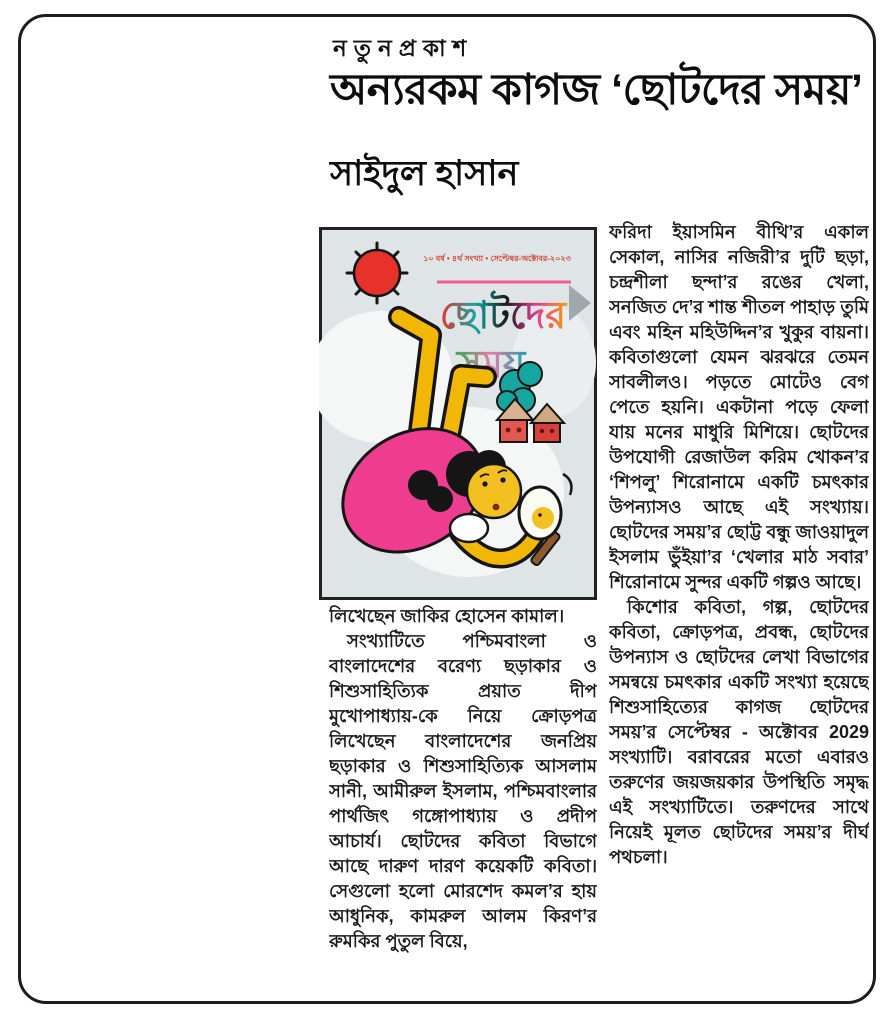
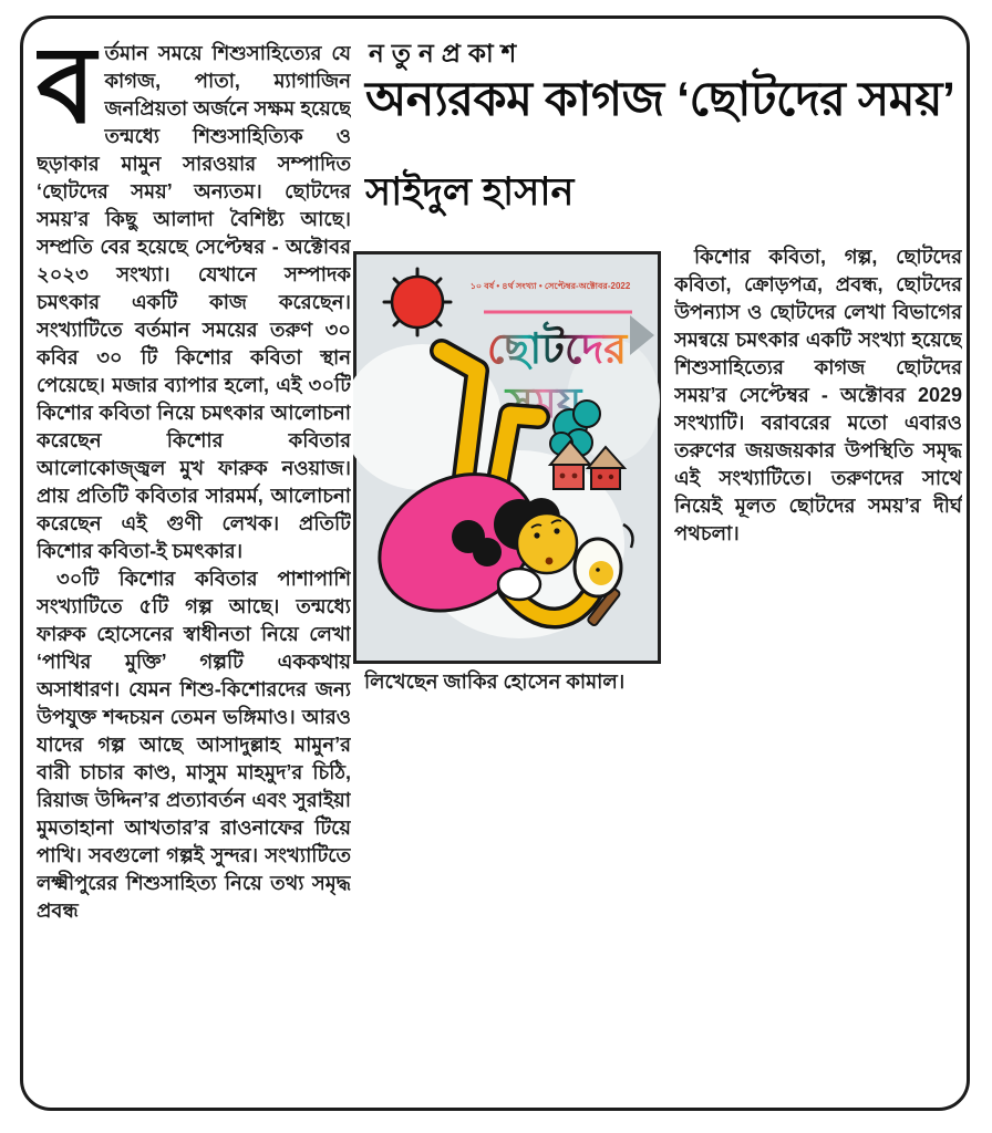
  নতুনপ্রকাশ
  অন্যরকম কাগজ ‘ছোটদের সময়’
  সাইদুল হাসান
+ ব
+ র্তমান সময়ে শিশুসাহিত্যের যে কাগজ, পাতা, ম্যাগাজিন জনপ্রিয়তা অর্জনে সক্ষম হয়েছে তন্মধ্যে শিশুসাহিত্যিক ও ছড়াকার মামুন সারওয়ার সম্পাদিত ‘ছোটদের সময়’ অন্যতম। ছোটদের সময়’র কিছু আলাদা বৈশিষ্ট্য আছে। সম্প্রতি বের হয়েছে সেপ্টেম্বর - অক্টোবর ২০২৩ সংখ্যা। যেখানে সম্পাদক চমৎকার একটি কাজ করেছেন। সংখ্যাটিতে বর্তমান সময়ের তরুণ ৩০ কবির ৩০ টি কিশোর কবিতা স্থান পেয়েছে। মজার ব্যাপার হলো, এই ৩০টি কিশোর কবিতা নিয়ে চমৎকার আলোচনা করেছেন কিশোর কবিতার আলোকোজ্জ্বল মুখ ফারুক নওয়াজ। প্রায় প্রতিটি কবিতার সারমর্ম, আলোচনা করেছেন এই গুণী লেখক। প্রতিটি কিশোর কবিতা-ই চমৎকার।
+ ৩০টি কিশোর কবিতার পাশাপাশি সংখ্যাটিতে ৫টি গল্প আছে। তন্মধ্যে ফারুক হোসেনের স্বাধীনতা নিয়ে লেখা ‘পাখির মুক্তি’ গল্পটি এককথায় অসাধারণ। যেমন শিশু-কিশোরদের জন্য উপযুক্ত শব্দচয়ন তেমন ভঙ্গিমাও। আরও যাদের গল্প আছে আসাদুল্লাহ মামুন’র বারী চাচার কাণ্ড, মাসুম মাহমুদ’র চিঠি, রিয়াজ উদ্দিন’র প্রত্যাবর্তন এবং সুরাইয়া মুমতাহানা আখতার’র রাওনাফের টিয়ে পাখি। সবগুলো গল্পই সুন্দর। সংখ্যাটিতে লক্ষ্মীপুরের শিশুসাহিত্য নিয়ে তথ্য সমৃদ্ধ প্রবন্ধ
- ১০ বর্ষ • ৪র্থ সংখ্যা • সেপ্টেম্বর-অক্টোবর-২০২৩
+ ১০ বর্ষ • ৪র্থ সংখ্যা • সেপ্টেম্বর-অক্টোবর-2022
  ছোটদের
  ময়
  লিখেছেন জাকির হোসেন কামাল।
- সংখ্যাটিতে পশ্চিমবাংলা ও বাংলাদেশের বরেণ্য ছড়াকার ও শিশুসাহিত্যিক প্রয়াত দীপ মুখোপাধ্যায়-কে নিয়ে ক্রোড়পত্র লিখেছেন বাংলাদেশের জনপ্রিয় ছড়াকার ও শিশুসাহিত্যিক আসলাম সানী, আমীরুল ইসলাম, পশ্চিমবাংলার পার্থজিৎ গঙ্গোপাধ্যায় ও প্রদীপ আচার্য। ছোটদের কবিতা বিভাগে আছে দারুণ দারণ কয়েকটি কবিতা। সেগুলো হলো মোরশেদ কমল’র হায় আধুনিক, কামরুল আলম কিরণ’র রুমকির পুতুল বিয়ে,
- ফরিদা ইয়াসমিন বীথি’র একাল সেকাল, নাসির নজিরী’র দুটি ছড়া, চন্দ্রশীলা ছন্দা’র রঙের খেলা, সনজিত দে’র শান্ত শীতল পাহাড় তুমি এবং মহিন মহিউদ্দিন’র খুকুর বায়না। কবিতাগুলো যেমন ঝরঝরে তেমন সাবলীলও। পড়তে মোটেও বেগ পেতে হয়নি। একটানা পড়ে ফেলা যায় মনের মাধুরি মিশিয়ে। ছোটদের উপযোগী রেজাউল করিম খোকন’র ‘শিপলু’ শিরোনামে একটি চমৎকার উপন্যাসও আছে এই সংখ্যায়। ছোটদের সময়’র ছোট্ট বন্ধু জাওয়াদুল ইসলাম ভুঁইয়া’র ‘খেলার মাঠ সবার’ শিরোনামে সুন্দর একটি গল্পও আছে।
  কিশোর কবিতা, গল্প, ছোটদের কবিতা, ক্রোড়পত্র, প্রবন্ধ, ছোটদের উপন্যাস ও ছোটদের লেখা বিভাগের সমন্বয়ে চমৎকার একটি সংখ্যা হয়েছে শিশুসাহিত্যের কাগজ ছোটদের সময়’র সেপ্টেম্বর - অক্টোবর 2029 সংখ্যাটি। বরাবরের মতো এবারও তরুণের জয়জয়কার উপস্থিতি সমৃদ্ধ এই সংখ্যাটিতে। তরুণদের সাথে নিয়েই মূলত ছোটদের সময়’র দীর্ঘ পথচলা।
